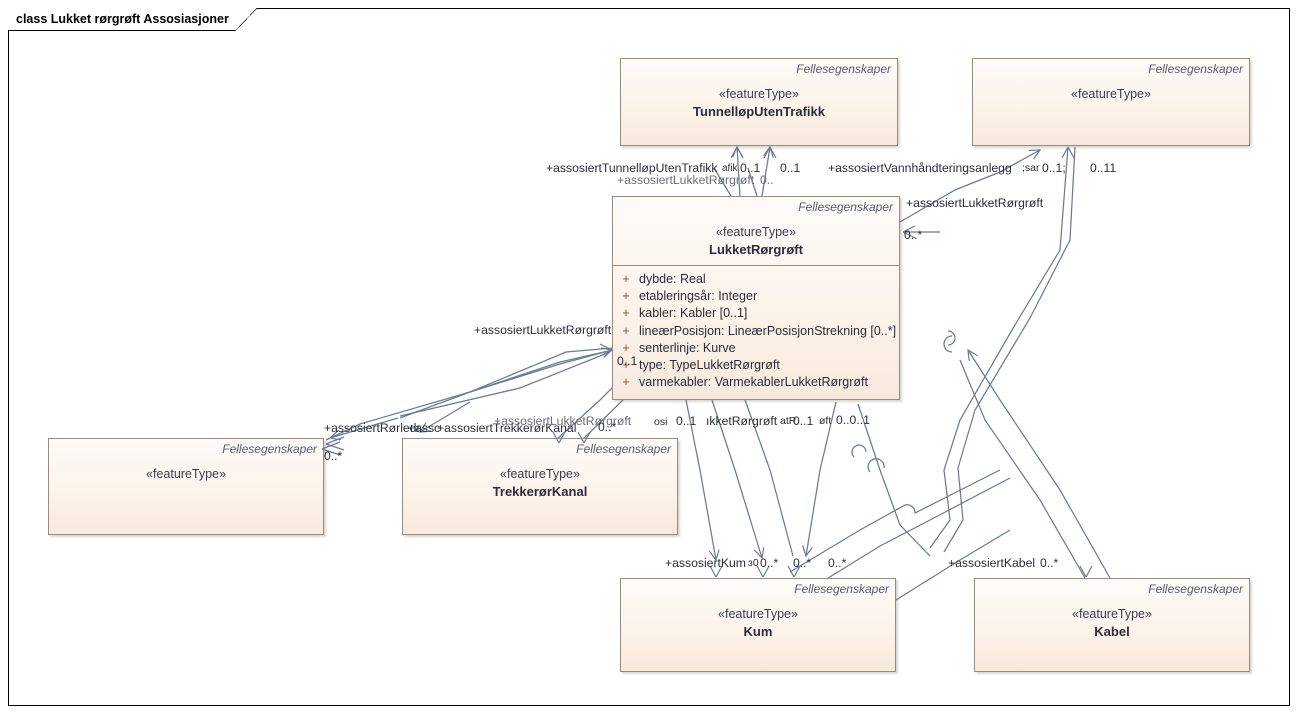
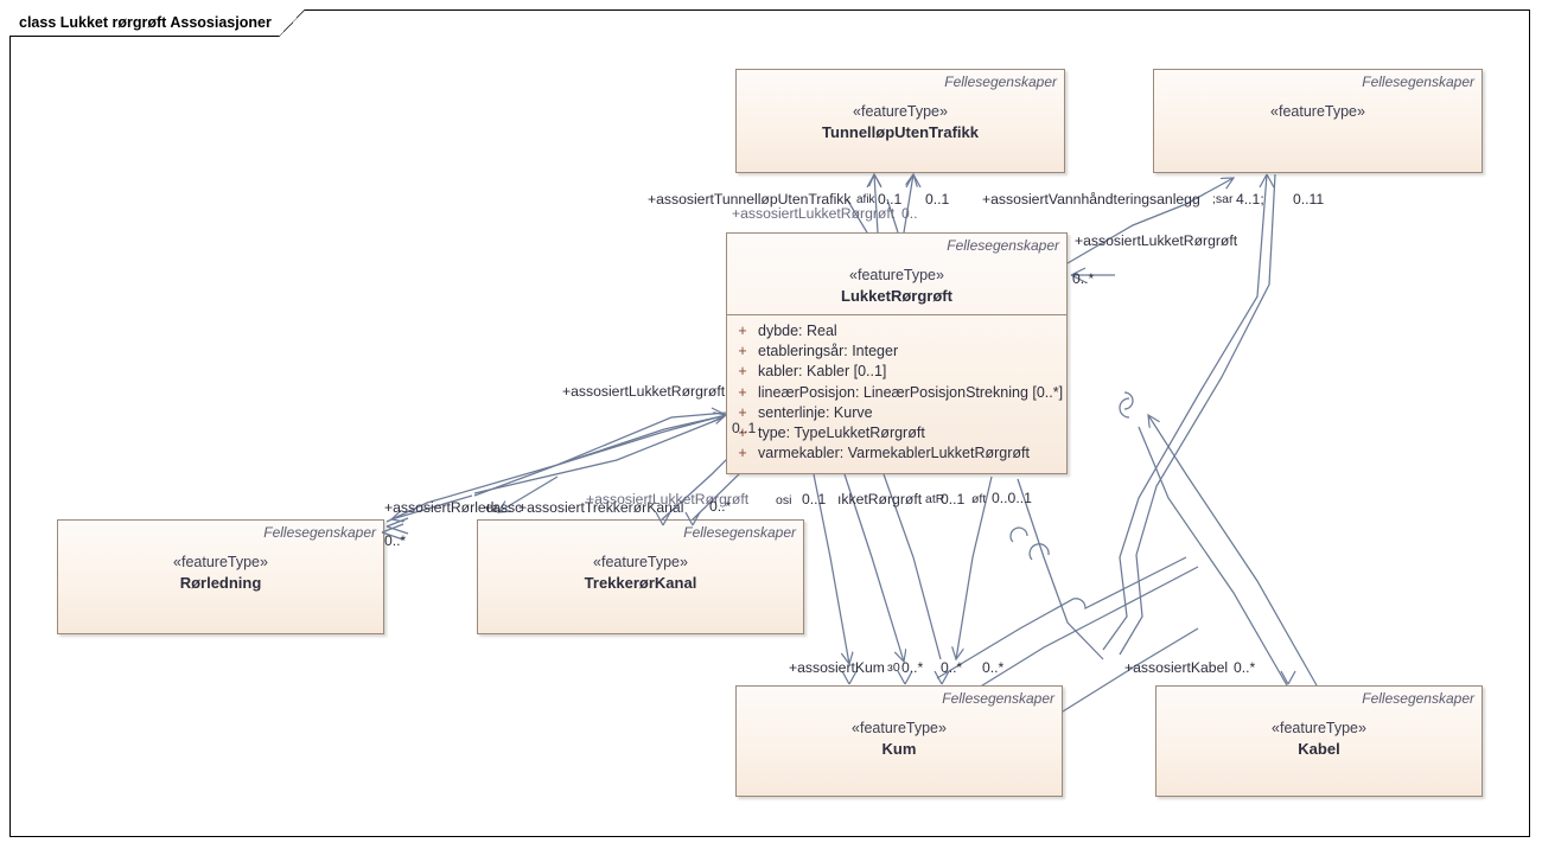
  class Lukket rørgrøft Assosiasjoner
  Fellesegenskaper
  «featureType»
  TunnelløpUtenTrafikk
  Fellesegenskaper
  «featureType»
  Fellesegenskaper
  «featureType»
  LukketRørgrøft
  +
  dybde: Real
  +
  etableringsår: Integer
  +
  kabler: Kabler [0..1]
  +
  lineærPosisjon: LineærPosisjonStrekning [0..*]
  +
  senterlinje: Kurve
  +
  type: TypeLukketRørgrøft
  +
  varmekabler: VarmekablerLukketRørgrøft
  Fellesegenskaper
  «featureType»
+ Rørledning
  Fellesegenskaper
  «featureType»
  TrekkerørKanal
  Fellesegenskaper
  «featureType»
  Kum
  Fellesegenskaper
  «featureType»
  Kabel
  +assosiertTunnelløpUtenTrafikk
  afik
  +assosiertLukketRørgrøft
  +assosiertVannhåndteringsanlegg
  ;sar
  +assosiertLukketRørgrøft
  +assosiertLukketRørgrøft
  +assosiertRørledr
  +assc
  +assosiertTrekkerørKanal
  +assosiertLukketRørgrøft
  osi
  ıkketRørgrøft
  atR
  øft
  +assosiertKum
  ɜ0
  +assosiertKabel
  0..1
  0..1
  0..
- 0..1;
+ 4..1;
  0..11
  0..*
  0..1
  0..*
  0..*
  0..1
  0..1
  0..0..1
  0..*
  0..*
  0..*
  0..*
